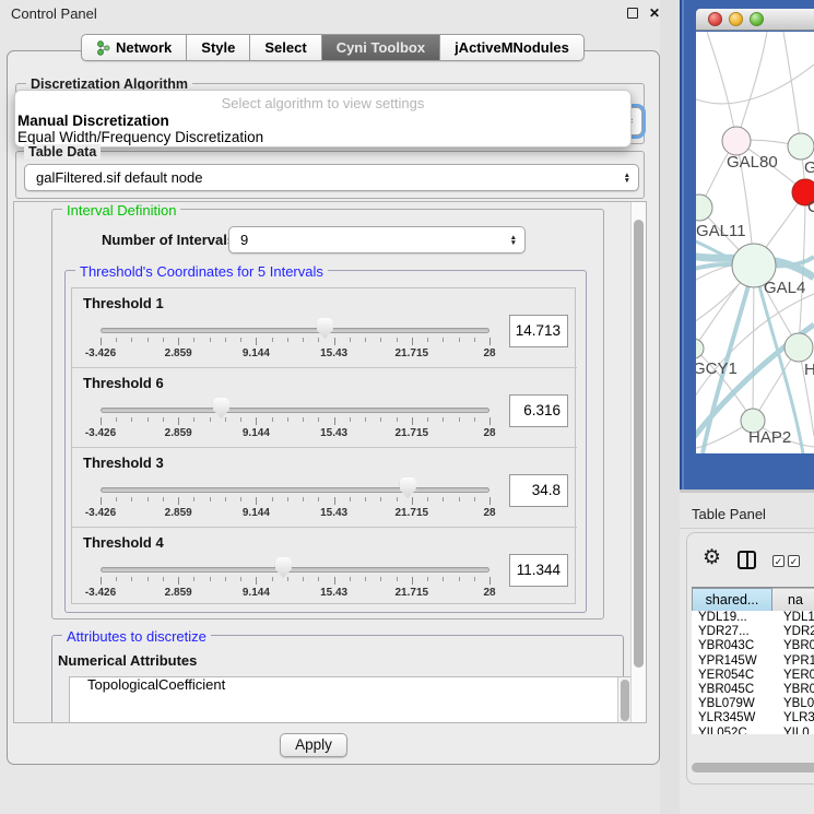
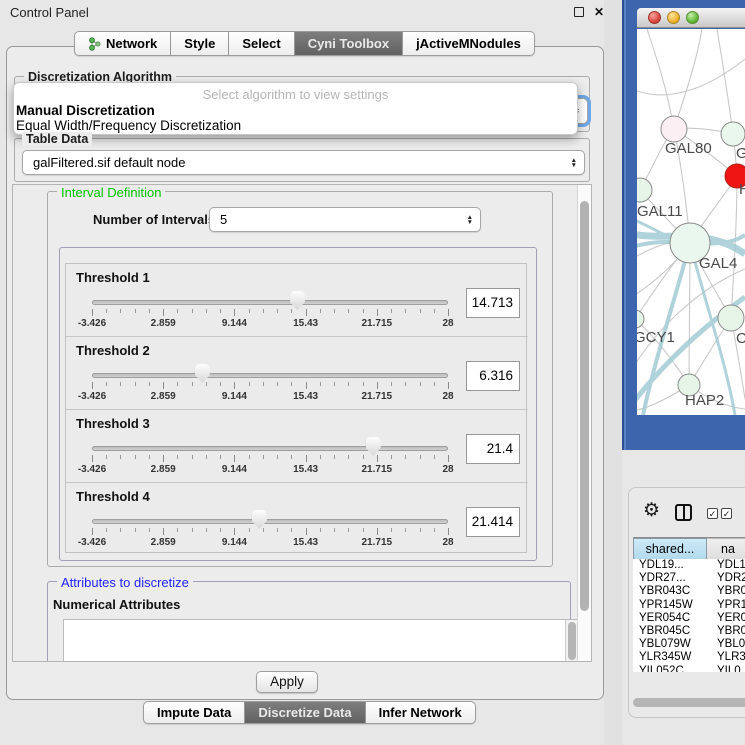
  Control Panel
  ✕
  Network
  Style
  Select
  Cyni Toolbox
  jActiveMNodules
  Discretization Algorithm
  Select algorithm to view settings
  Manual Discretization
  Equal Width/Frequency Discretization
  Table Data
  galFiltered.sif default node
  Interval Definition
  Number of Interval
- 9
+ 5
- Threshold's Coordinates for 5 Intervals
  Threshold 1
  -3.426
  2.859
  9.144
  15.43
  21.715
  28
  14.713
- Threshold 6
+ Threshold 2
  -3.426
  2.859
  9.144
  15.43
  21.715
  28
  6.316
  Threshold 3
  -3.426
  2.859
  9.144
  15.43
  21.715
  28
- 34.8
+ 21.4
  Threshold 4
  -3.426
  2.859
  9.144
  15.43
  21.715
  28
- 11.344
+ 21.414
  Attributes to discretize
  Numerical Attributes
- TopologicalCoefficient
  Apply
+ Impute Data
+ Discretize Data
+ Infer Network
  GAL80
- C
+ H
  GAL11
  GAL4
  GCY1
- H
+ C
  HAP2
- Table Panel
  ⚙
  ✓
  ✓
  shared...
  na
  YDL19...
  YDL1
  YDR27...
  YDR2
  YBR043C
  YBR0
  YPR145W
  YPR1
  YER054C
  YER0
  YBR045C
  YBR0
  YBL079W
  YBL0
  YLR345W
  YLR3
  YIL052C
  YIL0
